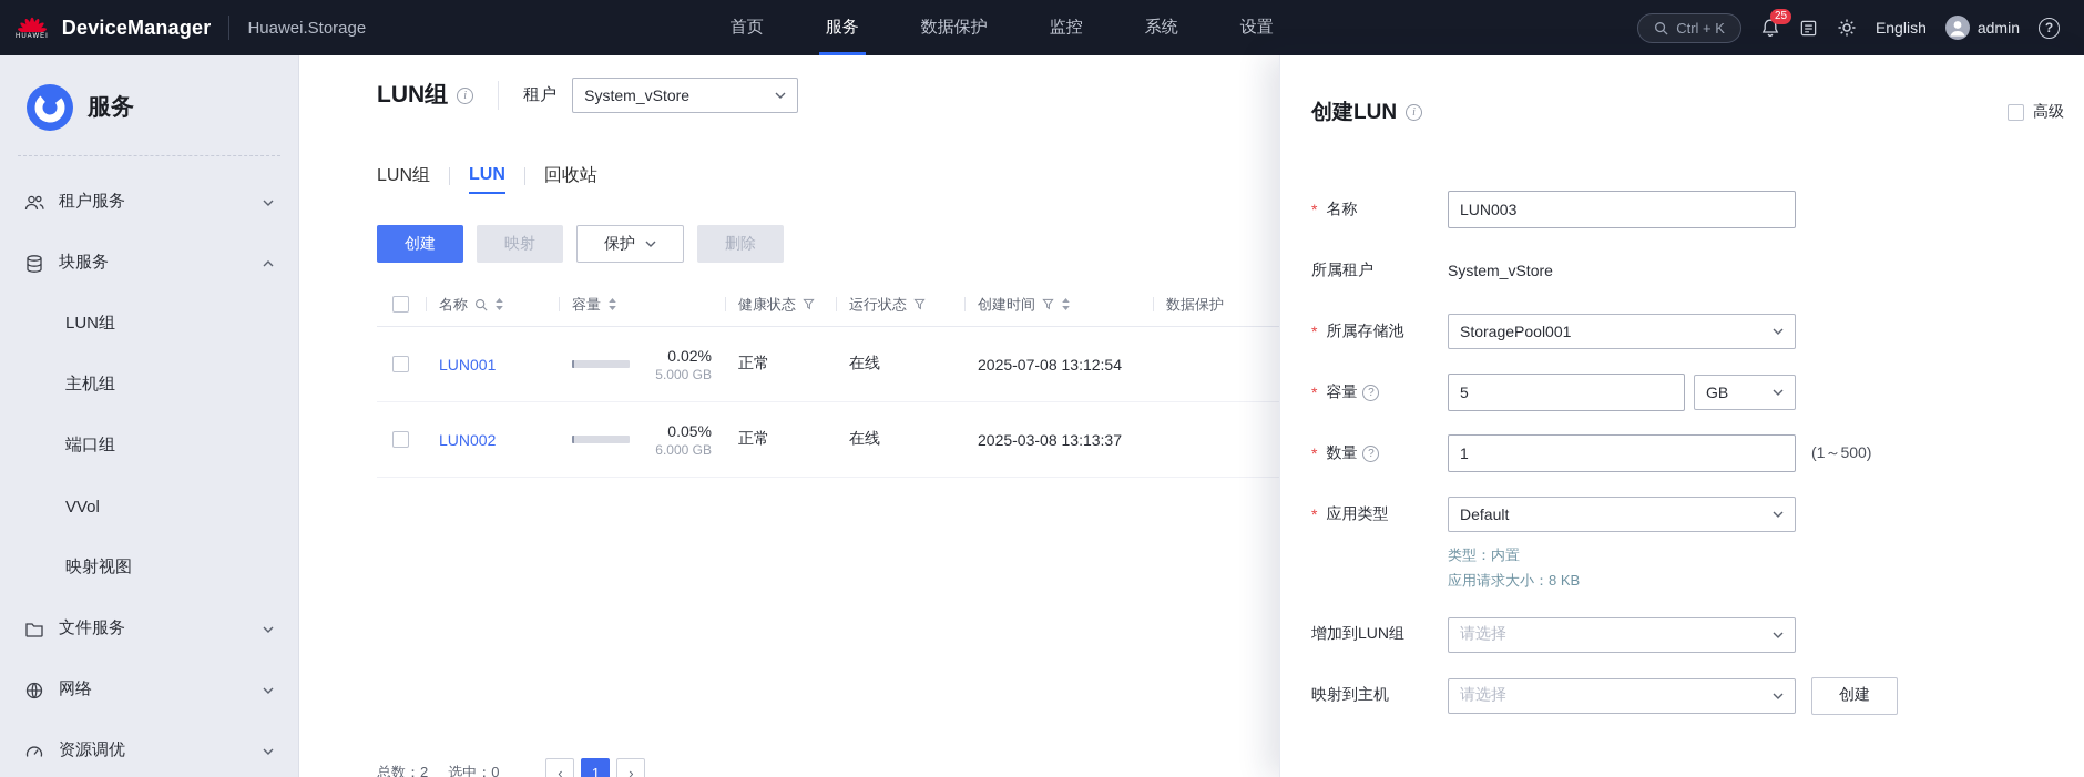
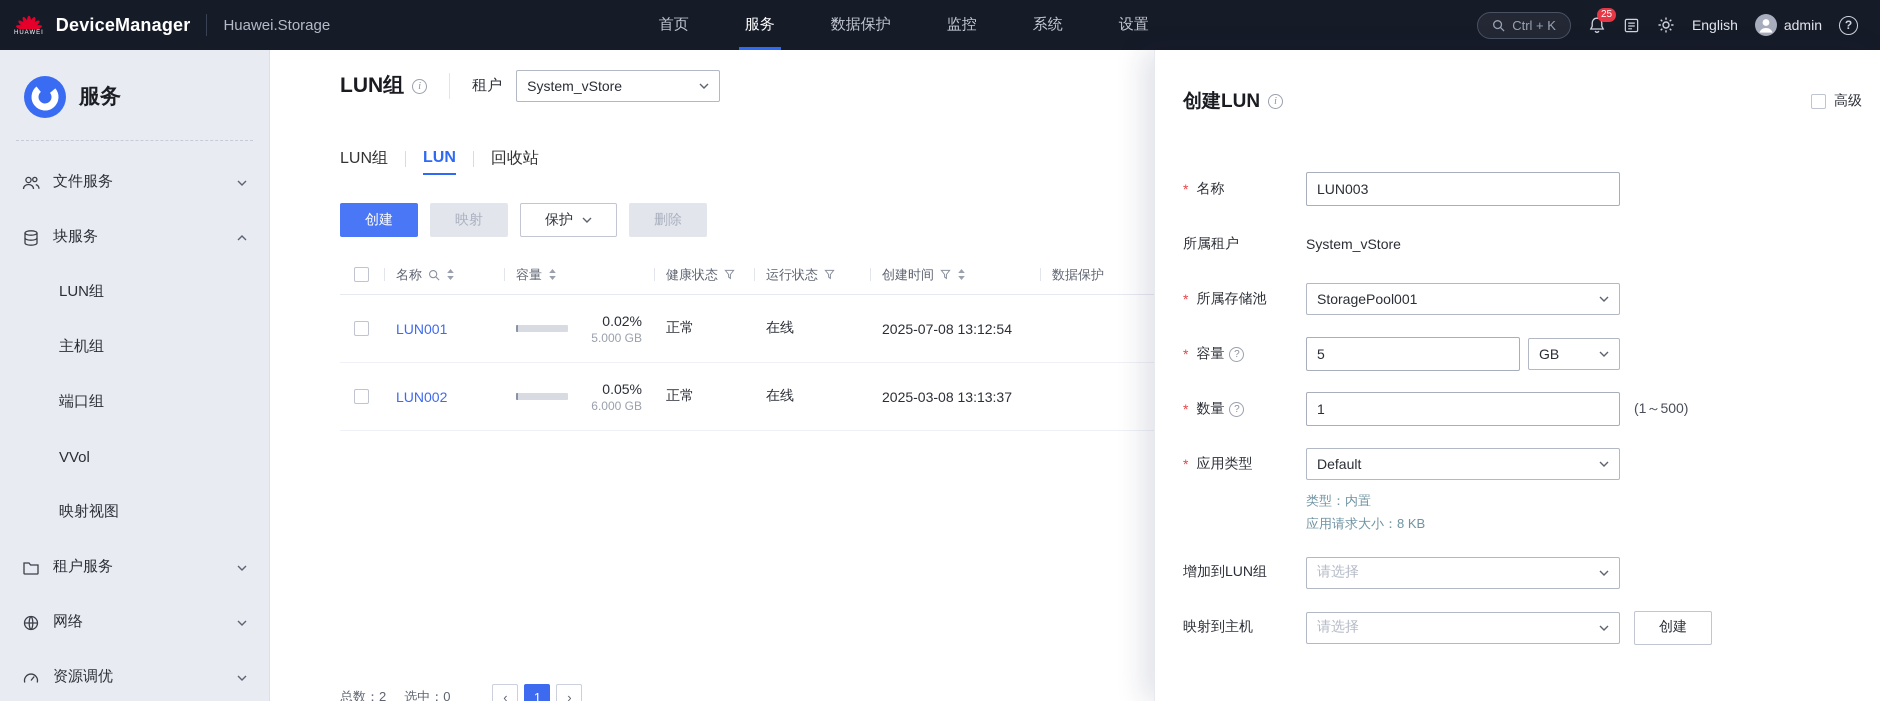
  DeviceManager
  Huawei.Storage
  首页
  服务
  数据保护
  监控
  系统
  设置
  Ctrl + K
  25
  English
  admin
  服务
- 租户服务
+ 文件服务
  块服务
  LUN组
  主机组
  端口组
  VVol
  映射视图
- 文件服务
+ 租户服务
  网络
  资源调优
  LUN组
  租户
  System_vStore
  LUN组
  LUN
  回收站
  创建
  映射
  保护
  删除
  名称
  容量
  健康状态
  运行状态
  创建时间
  数据保护
  LUN001
  0.02%
  5.000 GB
  正常
  在线
  2025-07-08 13:12:54
  LUN002
  0.05%
  6.000 GB
  正常
  在线
  2025-03-08 13:13:37
  总数：2
  选中：0
  ‹
  1
  ›
  创建LUN
  高级
  名称
  LUN003
  所属租户
  System_vStore
  所属存储池
  StoragePool001
  容量
  5
  GB
  数量
  1
  (1～500)
  应用类型
  Default
  类型：内置
  应用请求大小：8 KB
  增加到LUN组
  请选择
  映射到主机
  请选择
  创建
